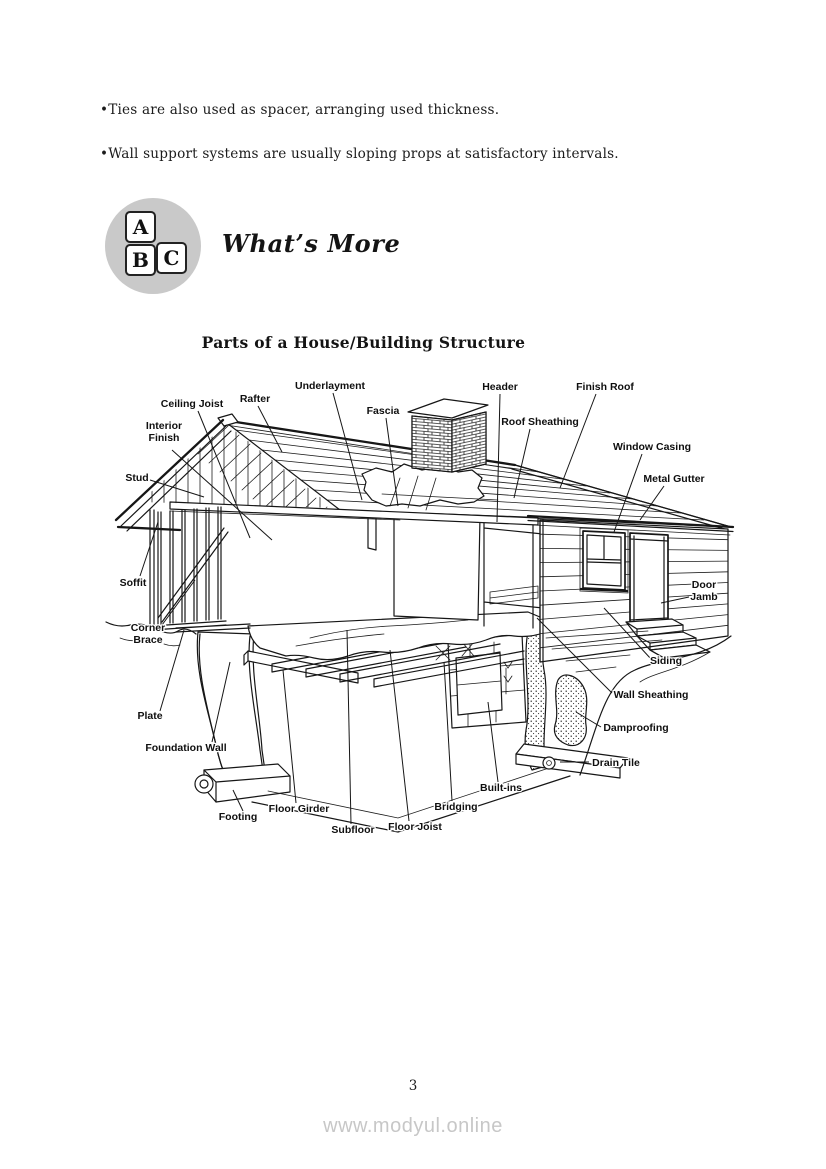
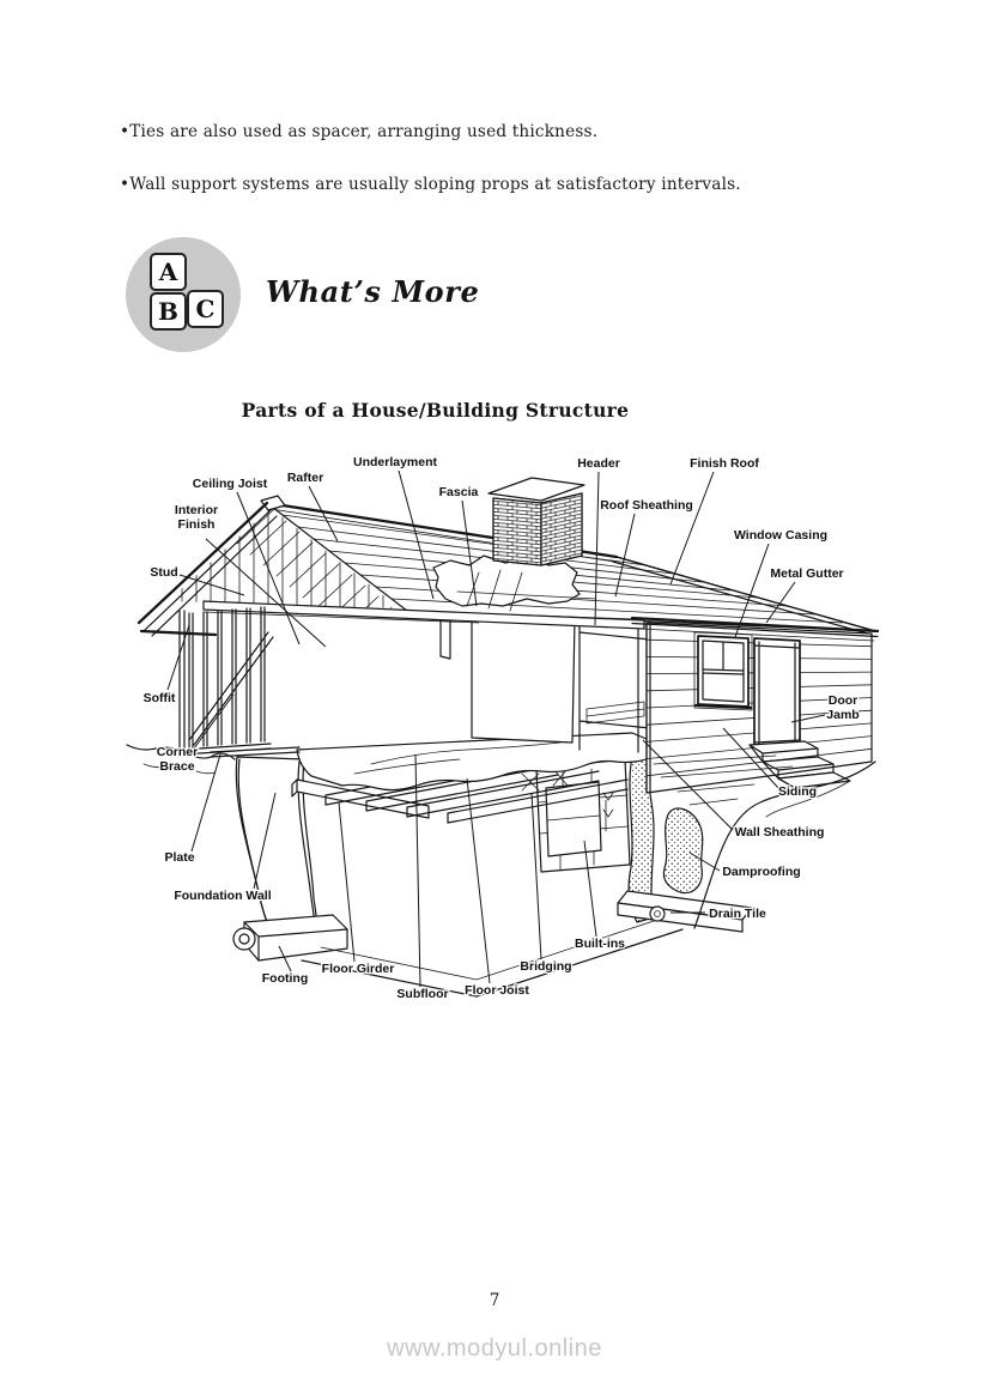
  •Ties are also used as spacer, arranging used thickness.
  •Wall support systems are usually sloping props at satisfactory intervals.
  A
  B
  C
  What’s More
  Parts of a House/Building Structure
  Ceiling Joist
  Rafter
  Underlayment
  Fascia
  Header
  Finish Roof
  Roof Sheathing
  Window Casing
  Metal Gutter
  Interior Finish
  Stud
  Soffit
  Door Jamb
  Corner Brace
  Siding
  Wall Sheathing
  Plate
  Damproofing
  Foundation Wall
  Drain Tile
  Built-ins
  Bridging
  Floor Joist
  Subfloor
  Floor Girder
  Footing
- 3
+ 7
  www.modyul.online
